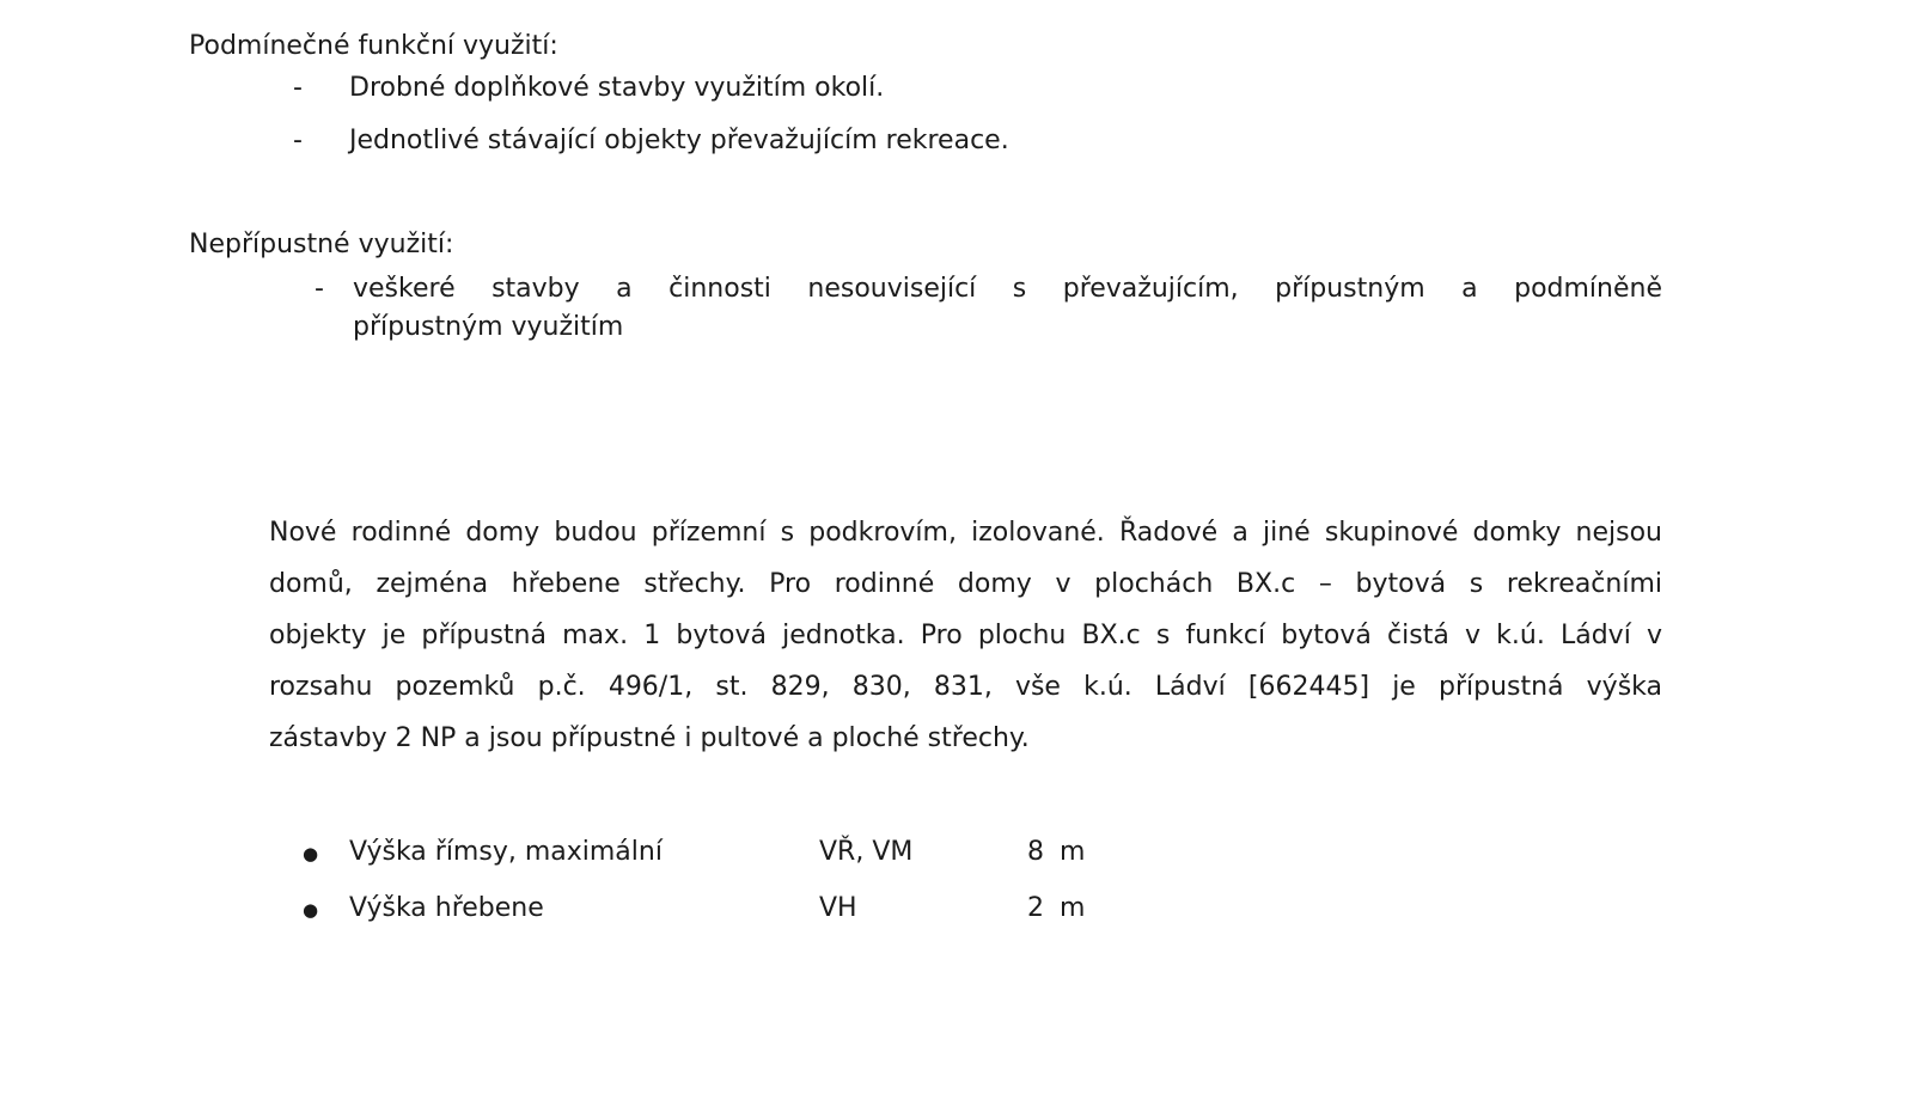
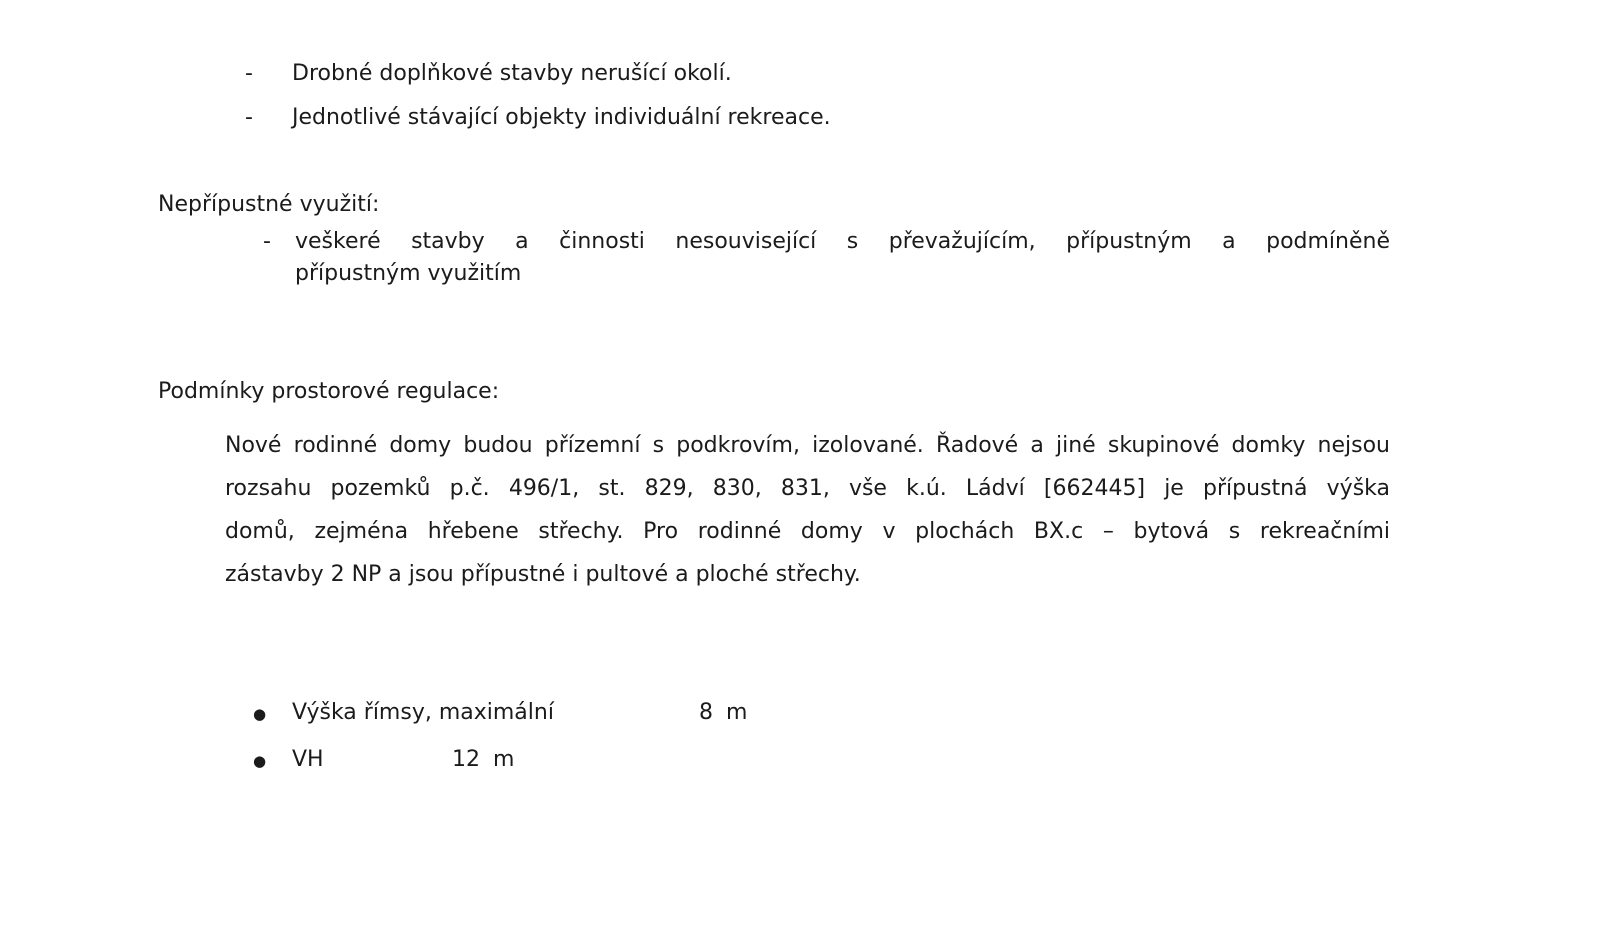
- Podmínečné funkční využití:
  -
- Drobné doplňkové stavby využitím okolí.
+ Drobné doplňkové stavby nerušící okolí.
  -
- Jednotlivé stávající objekty převažujícím rekreace.
+ Jednotlivé stávající objekty individuální rekreace.
  Nepřípustné využití:
  -
  veškeré stavby a činnosti nesouvisející s převažujícím, přípustným a podmíněně
  přípustným využitím
+ Podmínky prostorové regulace:
  Nové rodinné domy budou přízemní s podkrovím, izolované. Řadové a jiné skupinové domky nejsou
- domů, zejména hřebene střechy. Pro rodinné domy v plochách BX.c – bytová s rekreačními
+ rozsahu pozemků p.č. 496/1, st. 829, 830, 831, vše k.ú. Ládví [662445] je přípustná výška
- objekty je přípustná max. 1 bytová jednotka. Pro plochu BX.c s funkcí bytová čistá v k.ú. Ládví v
- rozsahu pozemků p.č. 496/1, st. 829, 830, 831, vše k.ú. Ládví [662445] je přípustná výška
+ domů, zejména hřebene střechy. Pro rodinné domy v plochách BX.c – bytová s rekreačními
  zástavby 2 NP a jsou přípustné i pultové a ploché střechy.
  ●
  Výška římsy, maximální
- VŘ, VM
  8 m
  ●
- Výška hřebene
  VH
- 2 m
+ 12 m
